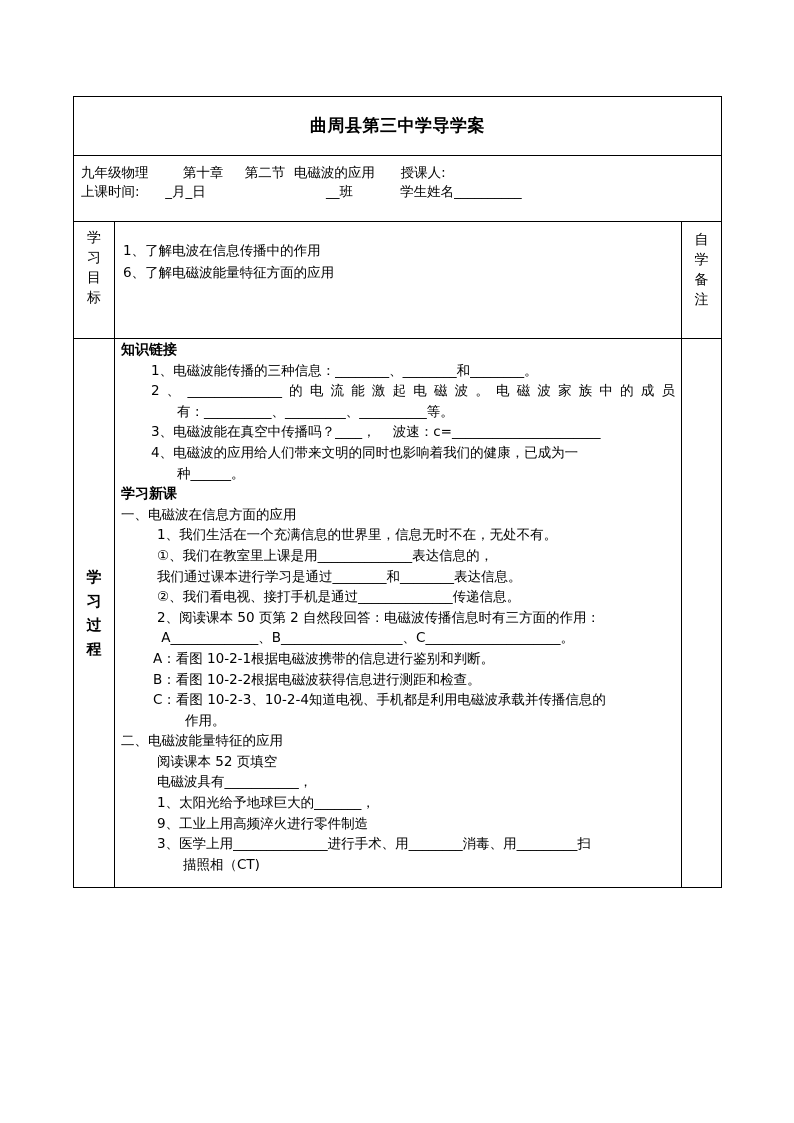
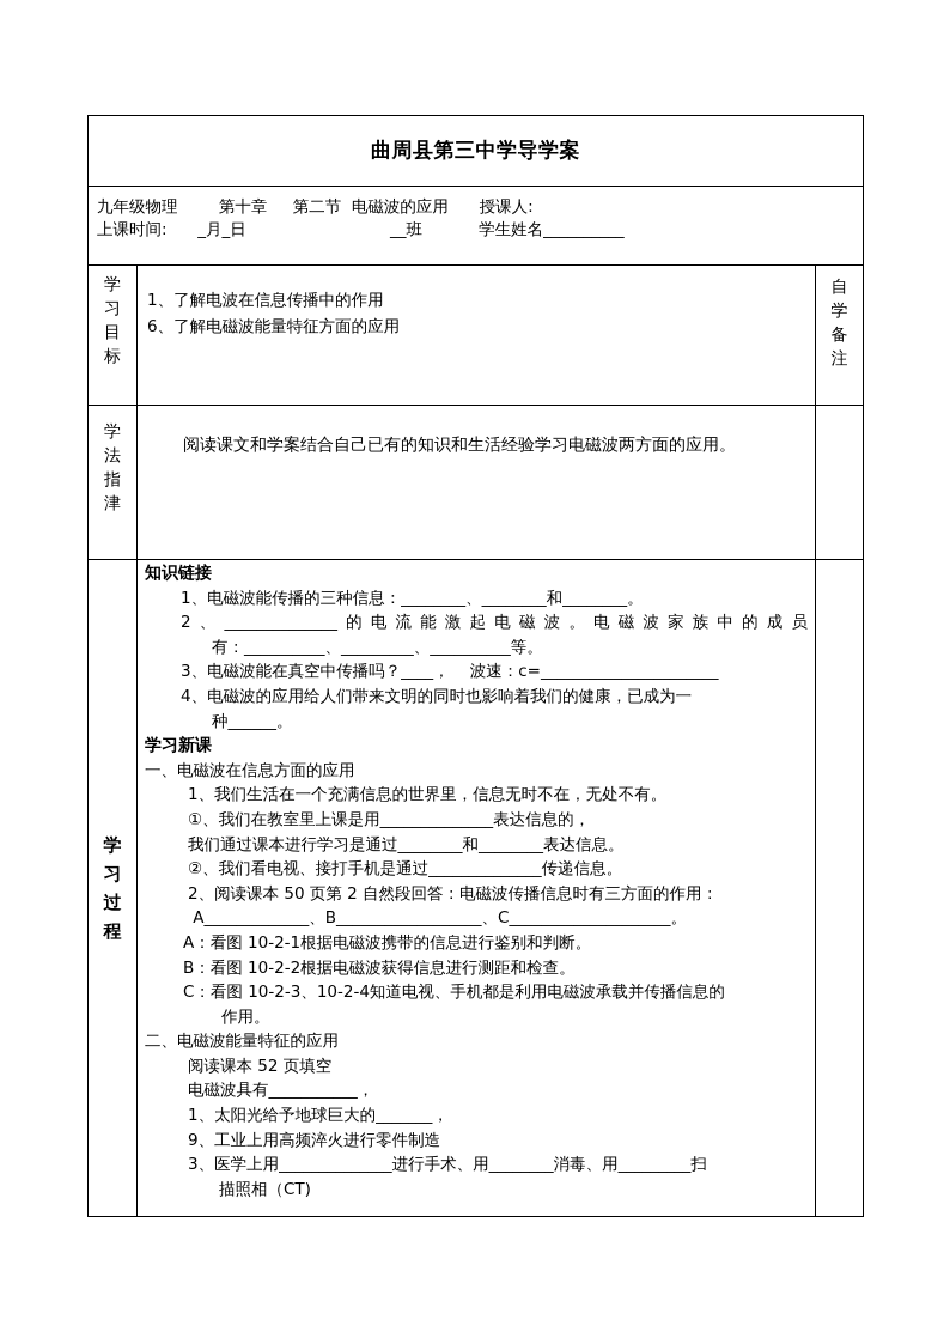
  曲周县第三中学导学案
  九年级物理 第十章 第二节 电磁波的应用 授课人: 上课时间: _月_日 __班 学生姓名__________
  学 习 目 标	1、了解电波在信息传播中的作用 6、了解电磁波能量特征方面的应用	自 学 备 注
+ 学 法 指 津	阅读课文和学案结合自己已有的知识和生活经验学习电磁波两方面的应用。
  学 习 过 程	知识链接 1、电磁波能传播的三种信息：________、________和________。 2、______________的电流能激起电磁波。电磁波家族中的成员 有：__________、_________、__________等。 3、电磁波能在真空中传播吗？____， 波速：c=______________________ 4、电磁波的应用给人们带来文明的同时也影响着我们的健康，已成为一 种______。 学习新课 一、电磁波在信息方面的应用 1、我们生活在一个充满信息的世界里，信息无时不在，无处不有。 ①、我们在教室里上课是用______________表达信息的， 我们通过课本进行学习是通过________和________表达信息。 ②、我们看电视、接打手机是通过______________传递信息。 2、阅读课本 50 页第 2 自然段回答：电磁波传播信息时有三方面的作用： A_____________、B__________________、C____________________。 A：看图 10-2-1根据电磁波携带的信息进行鉴别和判断。 B：看图 10-2-2根据电磁波获得信息进行测距和检查。 C：看图 10-2-3、10-2-4知道电视、手机都是利用电磁波承载并传播信息的 作用。 二、电磁波能量特征的应用 阅读课本 52 页填空 电磁波具有___________， 1、太阳光给予地球巨大的_______， 9、工业上用高频淬火进行零件制造 3、医学上用______________进行手术、用________消毒、用_________扫 描照相（CT)
